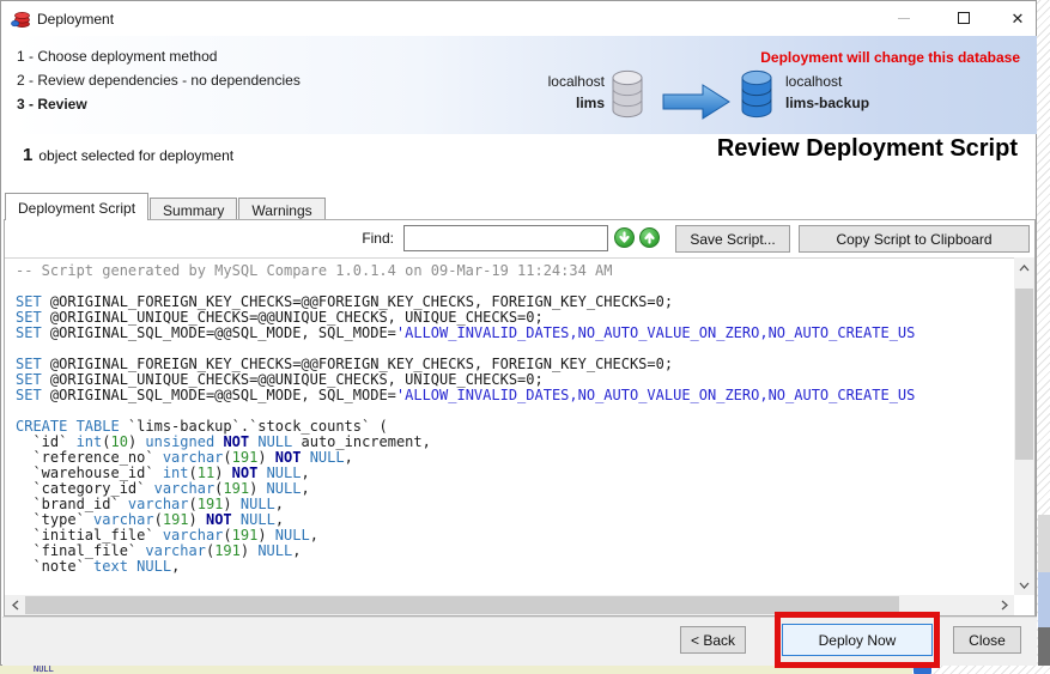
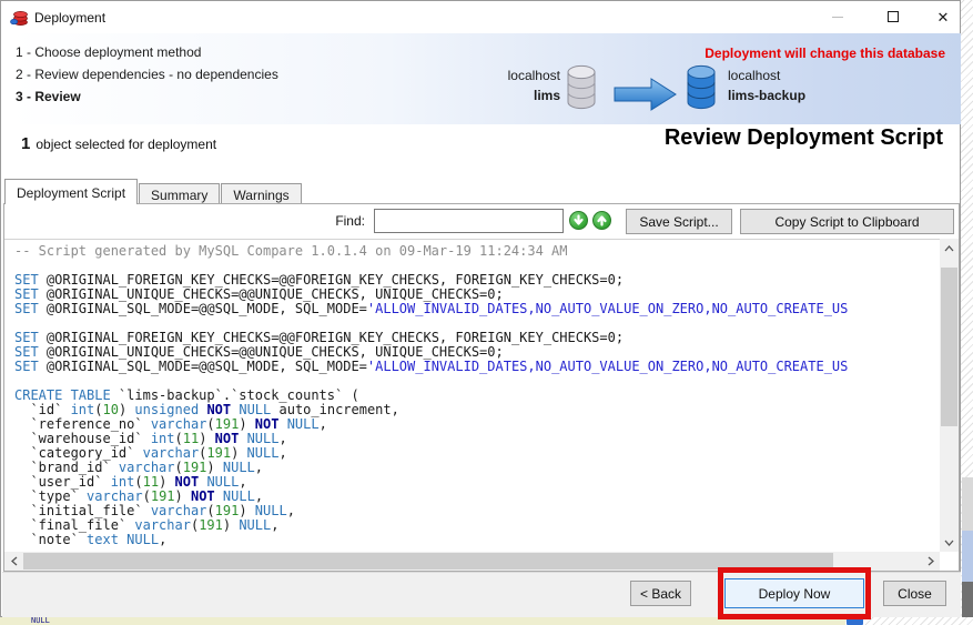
  NULL
  Deployment
  ✕
  1 - Choose deployment method
  2 - Review dependencies - no dependencies
  3 - Review
  Deployment will change this database
  localhost
  lims
  localhost
  lims-backup
  1 object selected for deployment
  Review Deployment Script
  Deployment Script
  Summary
  Warnings
  Find:
  Save Script...
  Copy Script to Clipboard
  -- Script generated by MySQL Compare 1.0.1.4 on 09-Mar-19 11:24:34 AM
  SET @ORIGINAL_FOREIGN_KEY_CHECKS=@@FOREIGN_KEY_CHECKS, FOREIGN_KEY_CHECKS=0;
  SET @ORIGINAL_UNIQUE_CHECKS=@@UNIQUE_CHECKS, UNIQUE_CHECKS=0;
  SET @ORIGINAL_SQL_MODE=@@SQL_MODE, SQL_MODE='ALLOW_INVALID_DATES,NO_AUTO_VALUE_ON_ZERO,NO_AUTO_CREATE_US
  SET @ORIGINAL_FOREIGN_KEY_CHECKS=@@FOREIGN_KEY_CHECKS, FOREIGN_KEY_CHECKS=0;
  SET @ORIGINAL_UNIQUE_CHECKS=@@UNIQUE_CHECKS, UNIQUE_CHECKS=0;
  SET @ORIGINAL_SQL_MODE=@@SQL_MODE, SQL_MODE='ALLOW_INVALID_DATES,NO_AUTO_VALUE_ON_ZERO,NO_AUTO_CREATE_US
  CREATE TABLE `lims-backup`.`stock_counts` (
  `id` int(10) unsigned NOT NULL auto_increment,
  `reference_no` varchar(191) NOT NULL,
  `warehouse_id` int(11) NOT NULL,
  `category_id` varchar(191) NULL,
  `brand_id` varchar(191) NULL,
+ `user_id` int(11) NOT NULL,
  `type` varchar(191) NOT NULL,
  `initial_file` varchar(191) NULL,
  `final_file` varchar(191) NULL,
  `note` text NULL,
  < Back
  Deploy Now
  Close
